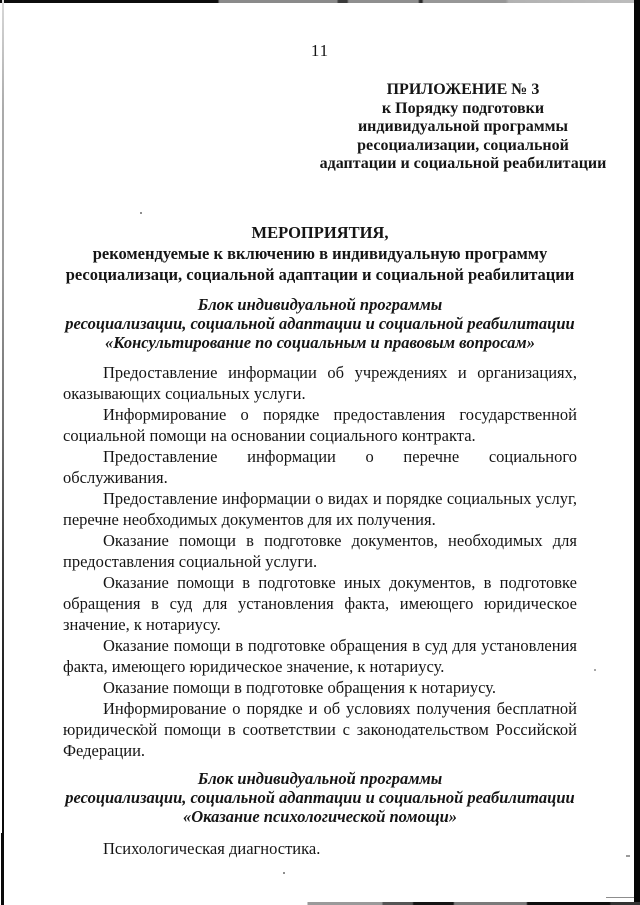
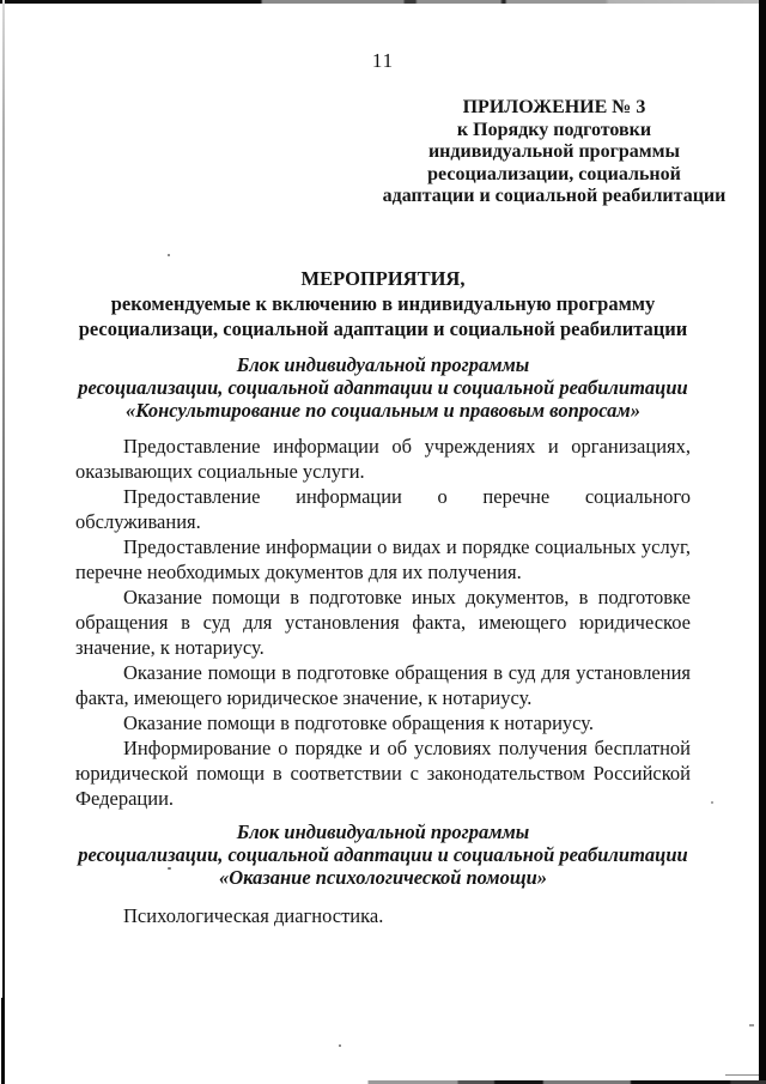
  11
  ПРИЛОЖЕНИЕ № 3
  к Порядку подготовки
  индивидуальной программы
  ресоциализации, социальной
  адаптации и социальной реабилитации
  МЕРОПРИЯТИЯ,
  рекомендуемые к включению в индивидуальную программу
  ресоциализаци, социальной адаптации и социальной реабилитации
  Блок индивидуальной программы
  ресоциализации, социальной адаптации и социальной реабилитации
  «Консультирование по социальным и правовым вопросам»
- Предоставление информации об учреждениях и организациях, оказывающих социальных услуги.
+ Предоставление информации об учреждениях и организациях, оказывающих социальные услуги.
- Информирование о порядке предоставления государственной социальной помощи на основании социального контракта.
  Предоставление информации о перечне социального обслуживания.
  Предоставление информации о видах и порядке социальных услуг, перечне необходимых документов для их получения.
- Оказание помощи в подготовке документов, необходимых для предоставления социальной услуги.
  Оказание помощи в подготовке иных документов, в подготовке обращения в суд для установления факта, имеющего юридическое значение, к нотариусу.
  Оказание помощи в подготовке обращения в суд для установления факта, имеющего юридическое значение, к нотариусу.
  Оказание помощи в подготовке обращения к нотариусу.
  Информирование о порядке и об условиях получения бесплатной юридической помощи в соответствии с законодательством Российской Федерации.
  Блок индивидуальной программы
  ресоциализации, социальной адаптации и социальной реабилитации
  «Оказание психологической помощи»
  Психологическая диагностика.
